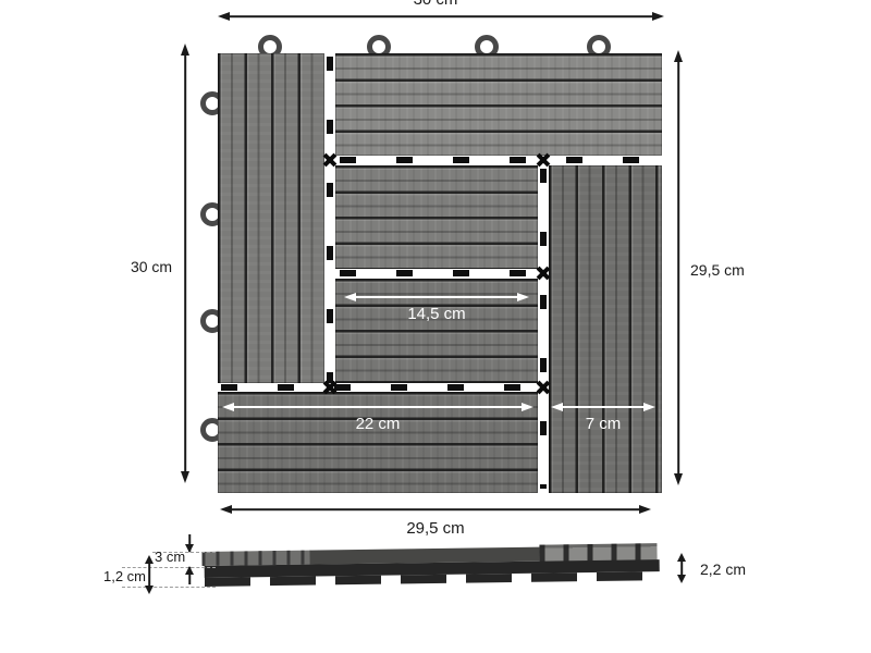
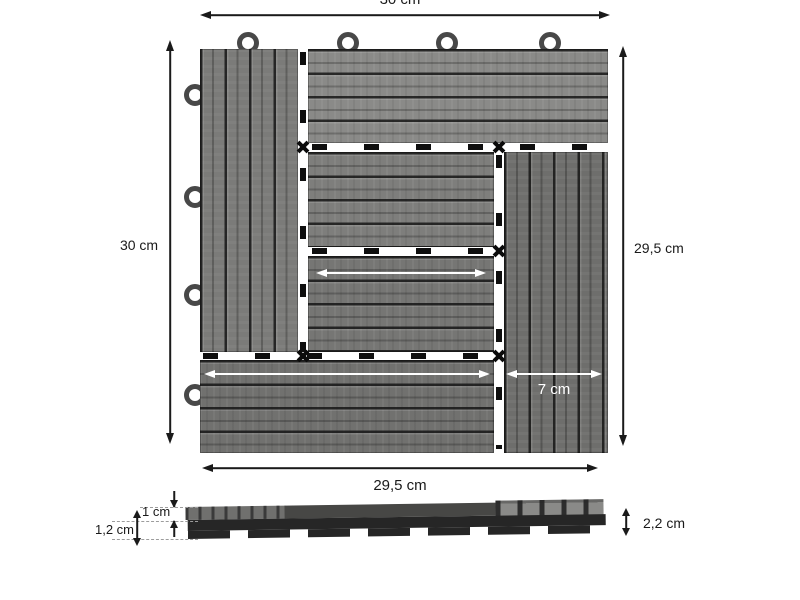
  30 cm
  29,5 cm
  29,5 cm
- 14,5 cm
- 22 cm
  7 cm
- 3 cm
+ 1 cm
  1,2 cm
  2,2 cm
